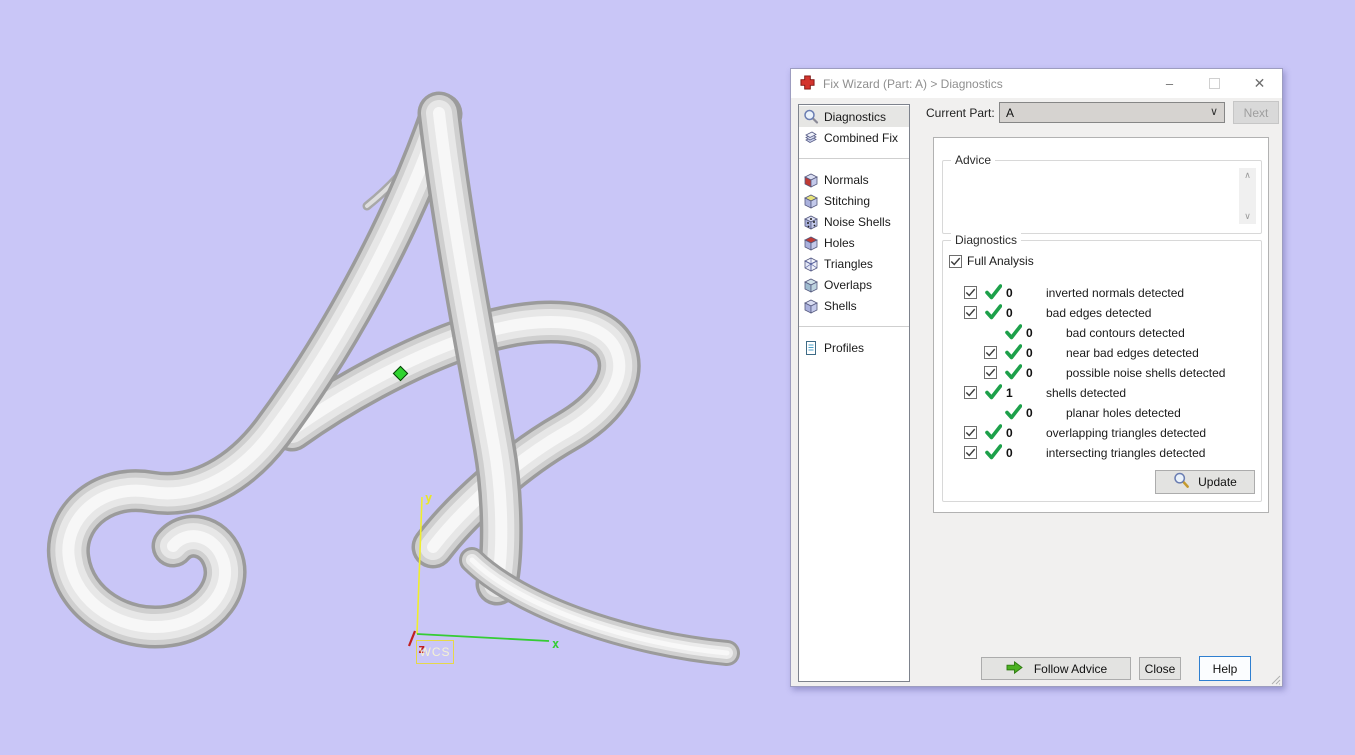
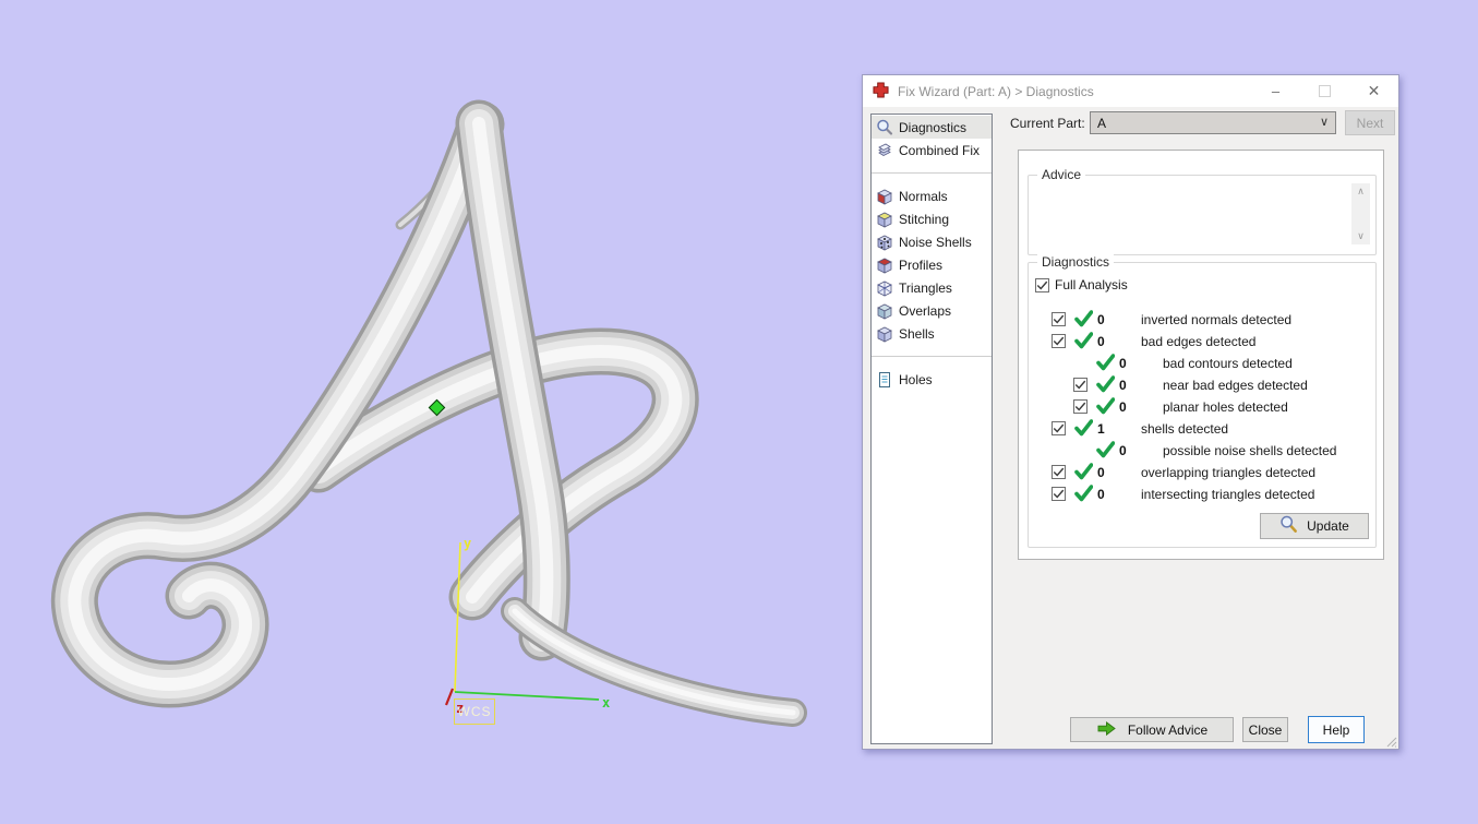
  y
  x
  z
  WCS
  Fix Wizard (Part: A) > Diagnostics
  –
  ✕
  Diagnostics
  Combined Fix
  Normals
  Stitching
  Noise Shells
- Holes
+ Profiles
  Triangles
  Overlaps
  Shells
- Profiles
+ Holes
  Current Part:
  A
  ∨
  Next
  Advice
  ∧
  ∨
  Diagnostics
  Full Analysis
  0
  inverted normals detected
  0
  bad edges detected
  0
  bad contours detected
  0
  near bad edges detected
  0
- possible noise shells detected
+ planar holes detected
  1
  shells detected
  0
- planar holes detected
+ possible noise shells detected
  0
  overlapping triangles detected
  0
  intersecting triangles detected
  Update
  Follow Advice
  Close
  Help
